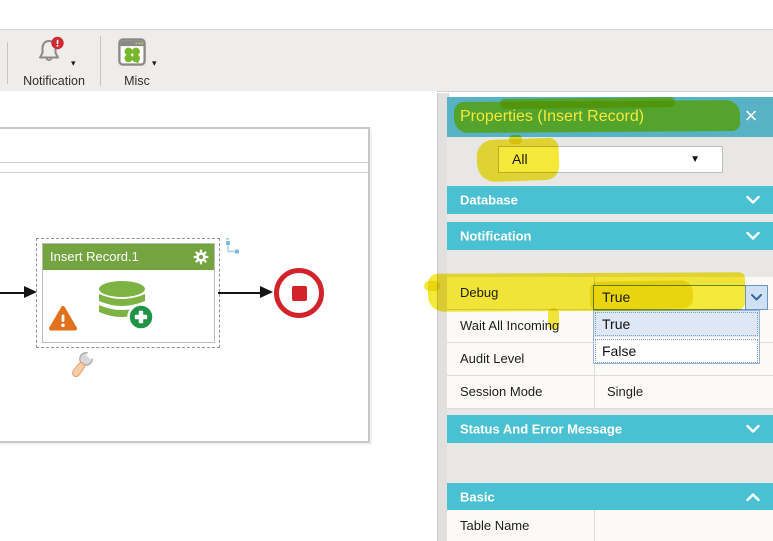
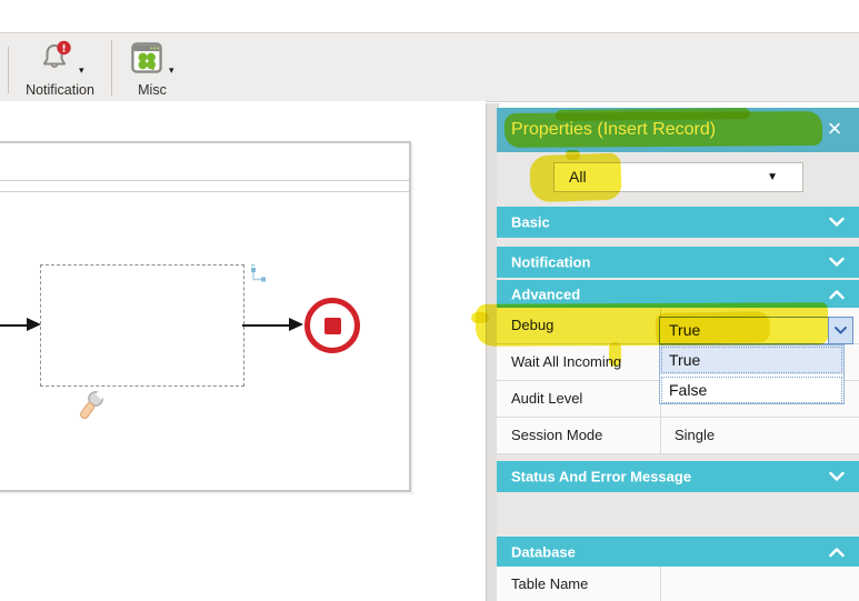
  ▾
  Notification
  ▾
  Misc
- Insert Record.1
  ×
  ▼
- Database
+ Basic
  Notification
+ Advanced
  Wait All Incomi
  Audit Level
  Session Mode
  Single
  True
  False
  Status And Error Message
- Basic
+ Database
  Table Name
